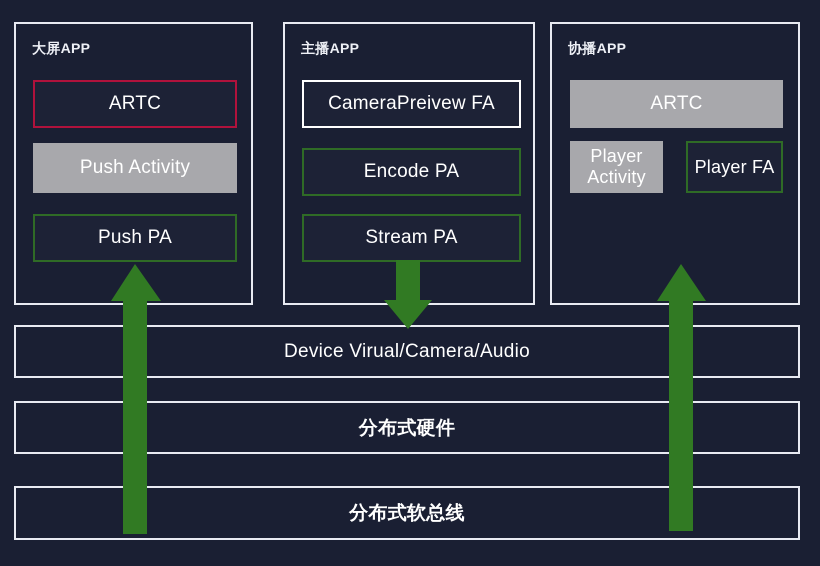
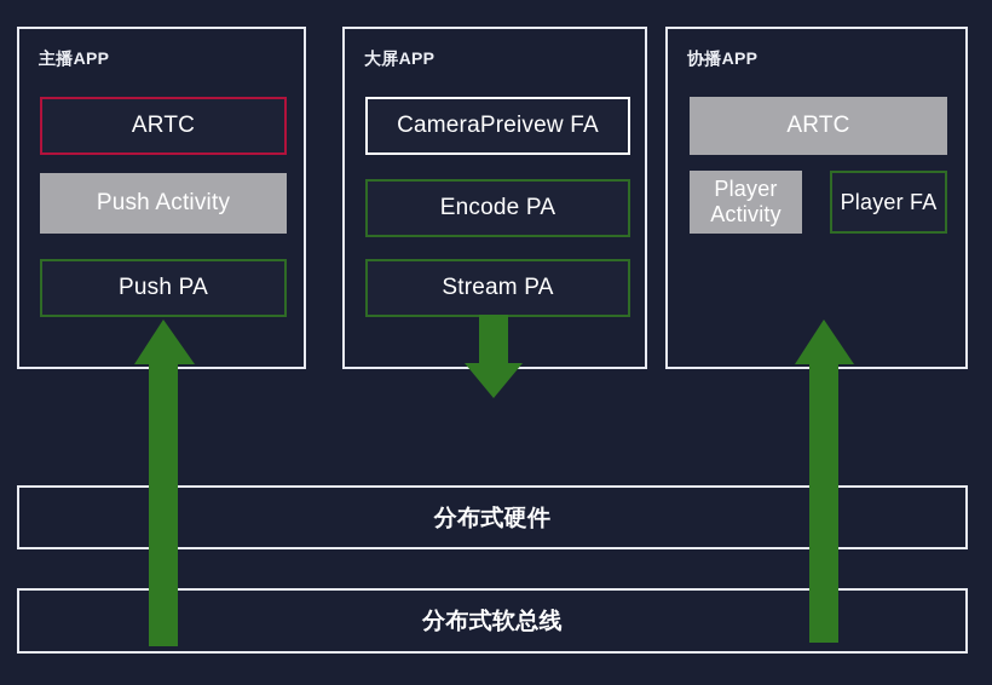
- 大屏APP
+ 主播APP
  ARTC
  Push Activity
  Push PA
- 主播APP
+ 大屏APP
  CameraPreivew FA
  Encode PA
  Stream PA
  协播APP
  ARTC
  Player Activity
  Player FA
- Device Virual/Camera/Audio
  分布式硬件
  分布式软总线
